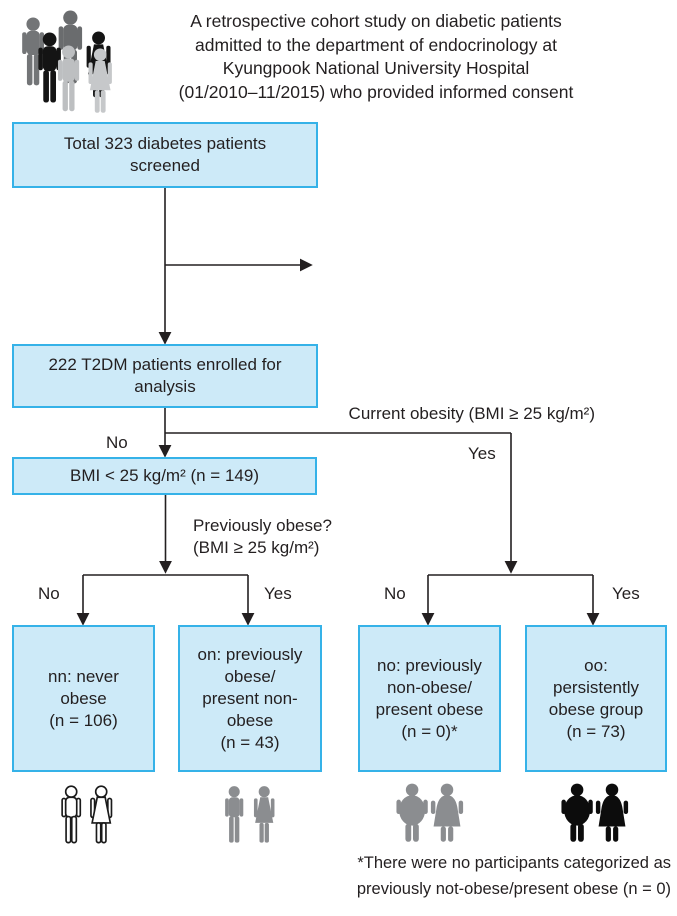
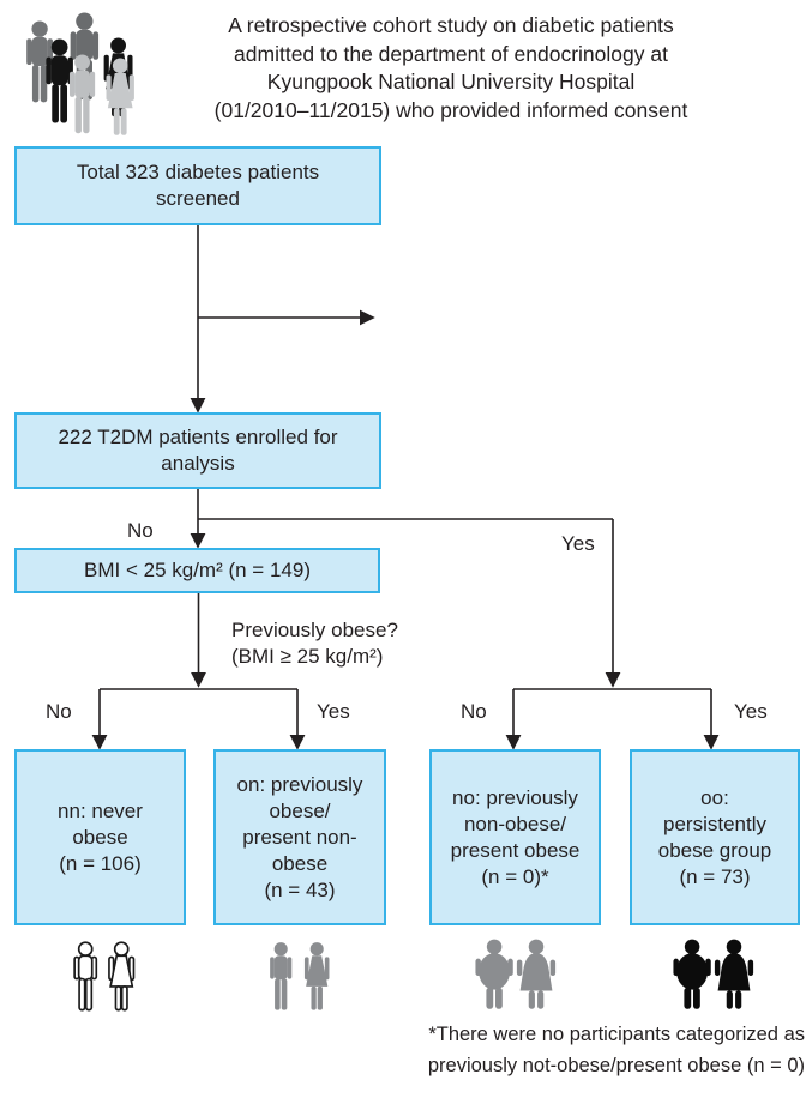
  A retrospective cohort study on diabetic patients
  admitted to the department of endocrinology at
  Kyungpook National University Hospital
  (01/2010–11/2015) who provided informed consent
  Total 323 diabetes patients
  screened
  222 T2DM patients enrolled for
  analysis
  BMI < 25 kg/m² (n = 149)
- Current obesity (BMI ≥ 25 kg/m²)
  No
  Yes
  Previously obese?
  (BMI ≥ 25 kg/m²)
  No
  Yes
  No
  Yes
  nn: never
  obese
  (n = 106)
  on: previously
  obese/
  present non-
  obese
  (n = 43)
  no: previously
  non-obese/
  present obese
  (n = 0)*
  oo:
  persistently
  obese group
  (n = 73)
  *There were no participants categorized as
  previously not-obese/present obese (n = 0)
